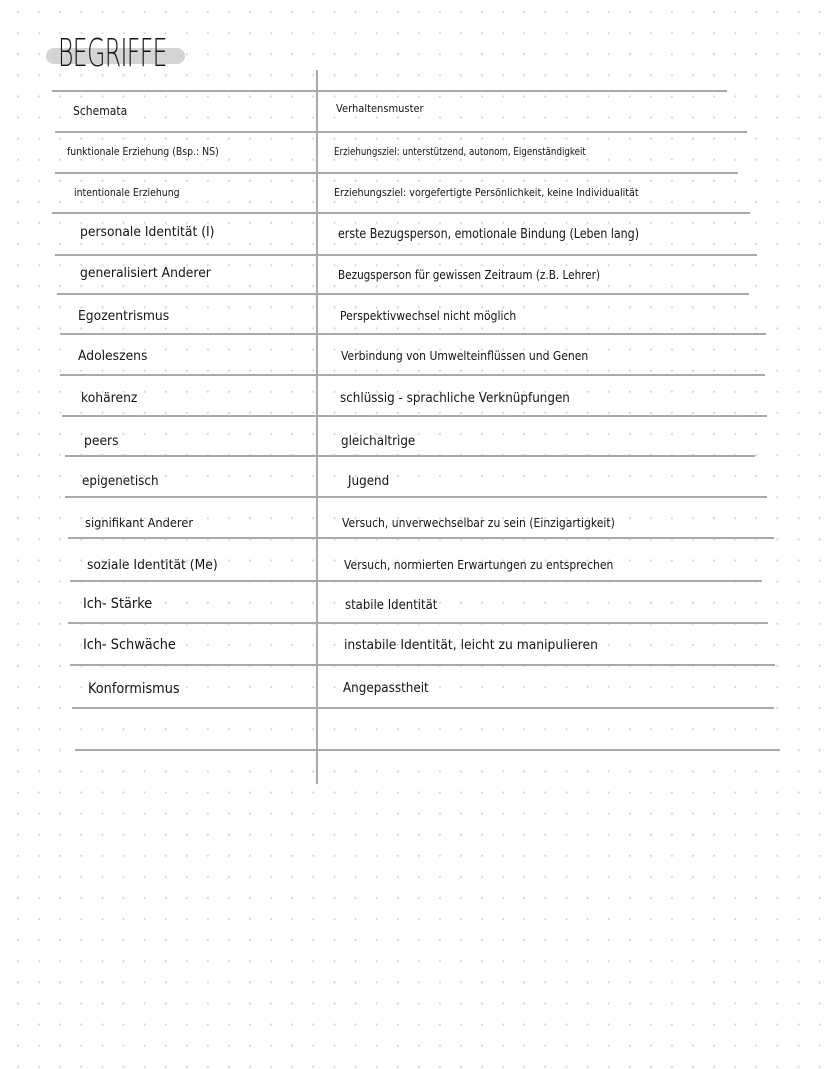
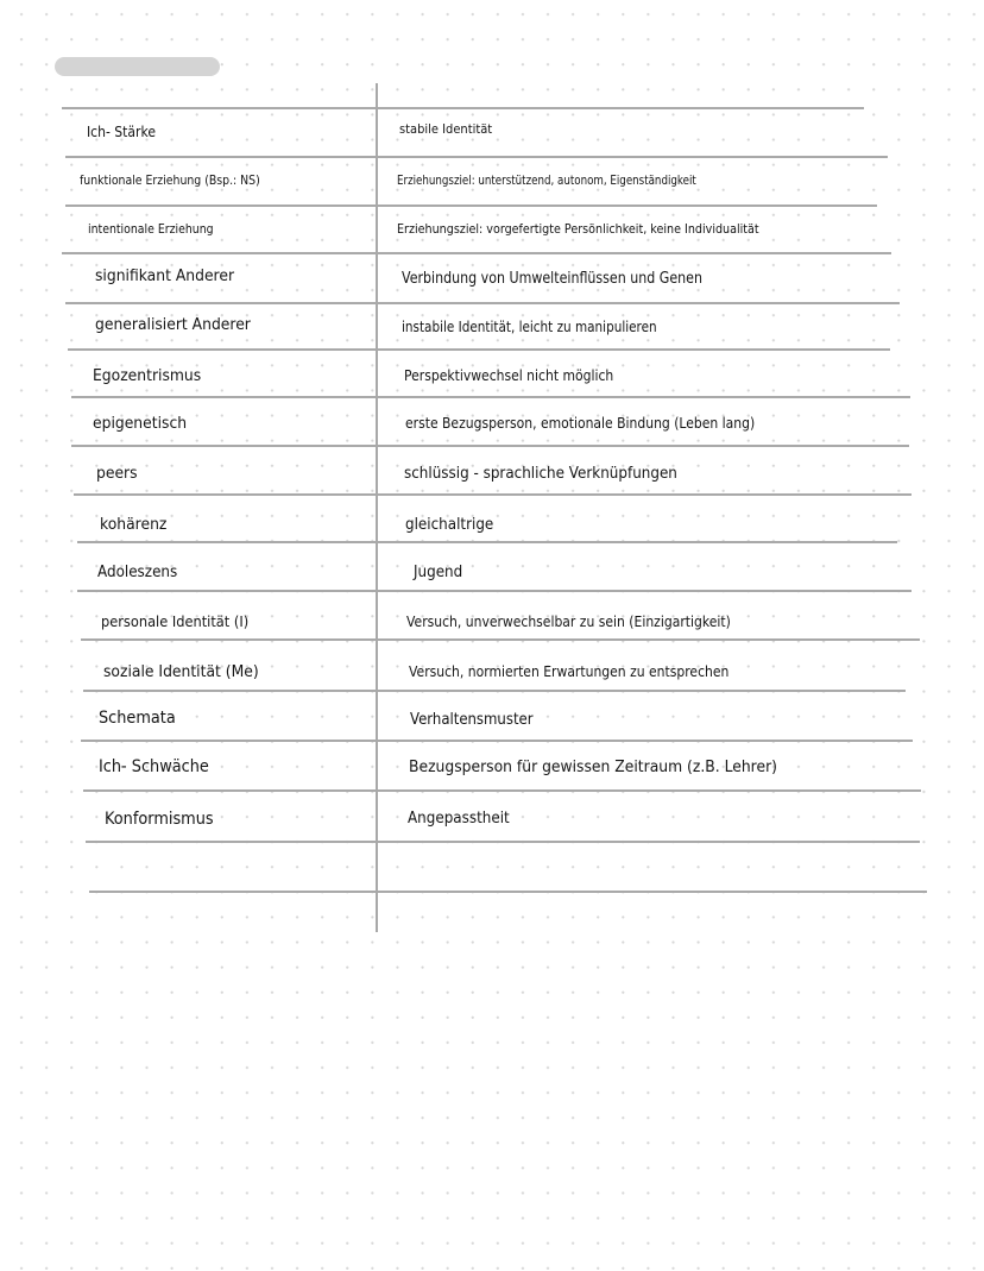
- BEGRIFFE
- Schemata
+ Ich- Stärke
- Verhaltensmuster
+ stabile Identität
  funktionale Erziehung (Bsp.: NS)
  Erziehungsziel: unterstützend, autonom, Eigenständigkeit
  intentionale Erziehung
  Erziehungsziel: vorgefertigte Persönlichkeit, keine Individualität
- personale Identität (I)
+ signifikant Anderer
- erste Bezugsperson, emotionale Bindung (Leben lang)
+ Verbindung von Umwelteinflüssen und Genen
  generalisiert Anderer
- Bezugsperson für gewissen Zeitraum (z.B. Lehrer)
+ instabile Identität, leicht zu manipulieren
  Egozentrismus
  Perspektivwechsel nicht möglich
- Adoleszens
+ epigenetisch
- Verbindung von Umwelteinflüssen und Genen
+ erste Bezugsperson, emotionale Bindung (Leben lang)
- kohärenz
+ peers
  schlüssig - sprachliche Verknüpfungen
- peers
+ kohärenz
  gleichaltrige
- epigenetisch
+ Adoleszens
  Jugend
- signifikant Anderer
+ personale Identität (I)
  Versuch, unverwechselbar zu sein (Einzigartigkeit)
  soziale Identität (Me)
  Versuch, normierten Erwartungen zu entsprechen
- Ich- Stärke
+ Schemata
- stabile Identität
+ Verhaltensmuster
  Ich- Schwäche
- instabile Identität, leicht zu manipulieren
+ Bezugsperson für gewissen Zeitraum (z.B. Lehrer)
  Konformismus
  Angepasstheit
